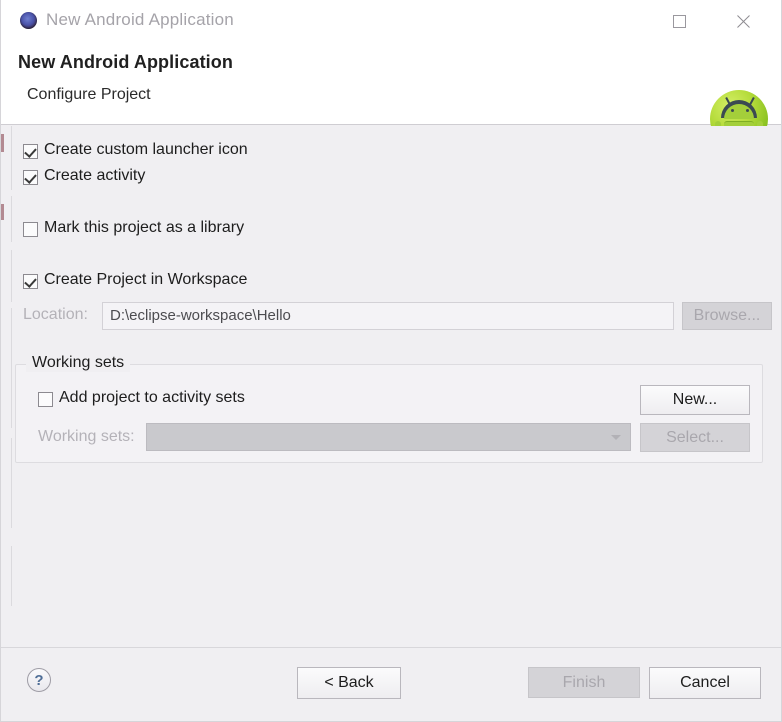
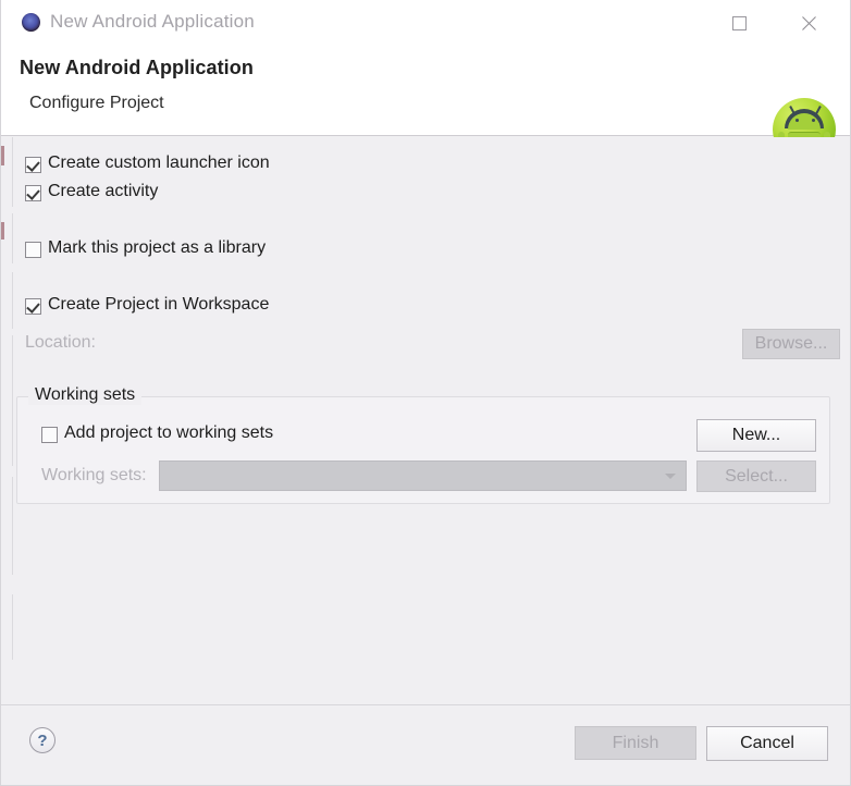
  New Android Application
  New Android Application
  Configure Project
  Create custom launcher icon
  Create activity
  Mark this project as a library
  Create Project in Workspace
  Location:
- D:\eclipse-workspace\Hello
  Browse...
  Working sets
- Add project to activity sets
+ Add project to working sets
  Working sets:
  New...
  Select...
  ?
- < Back
  Finish
  Cancel
